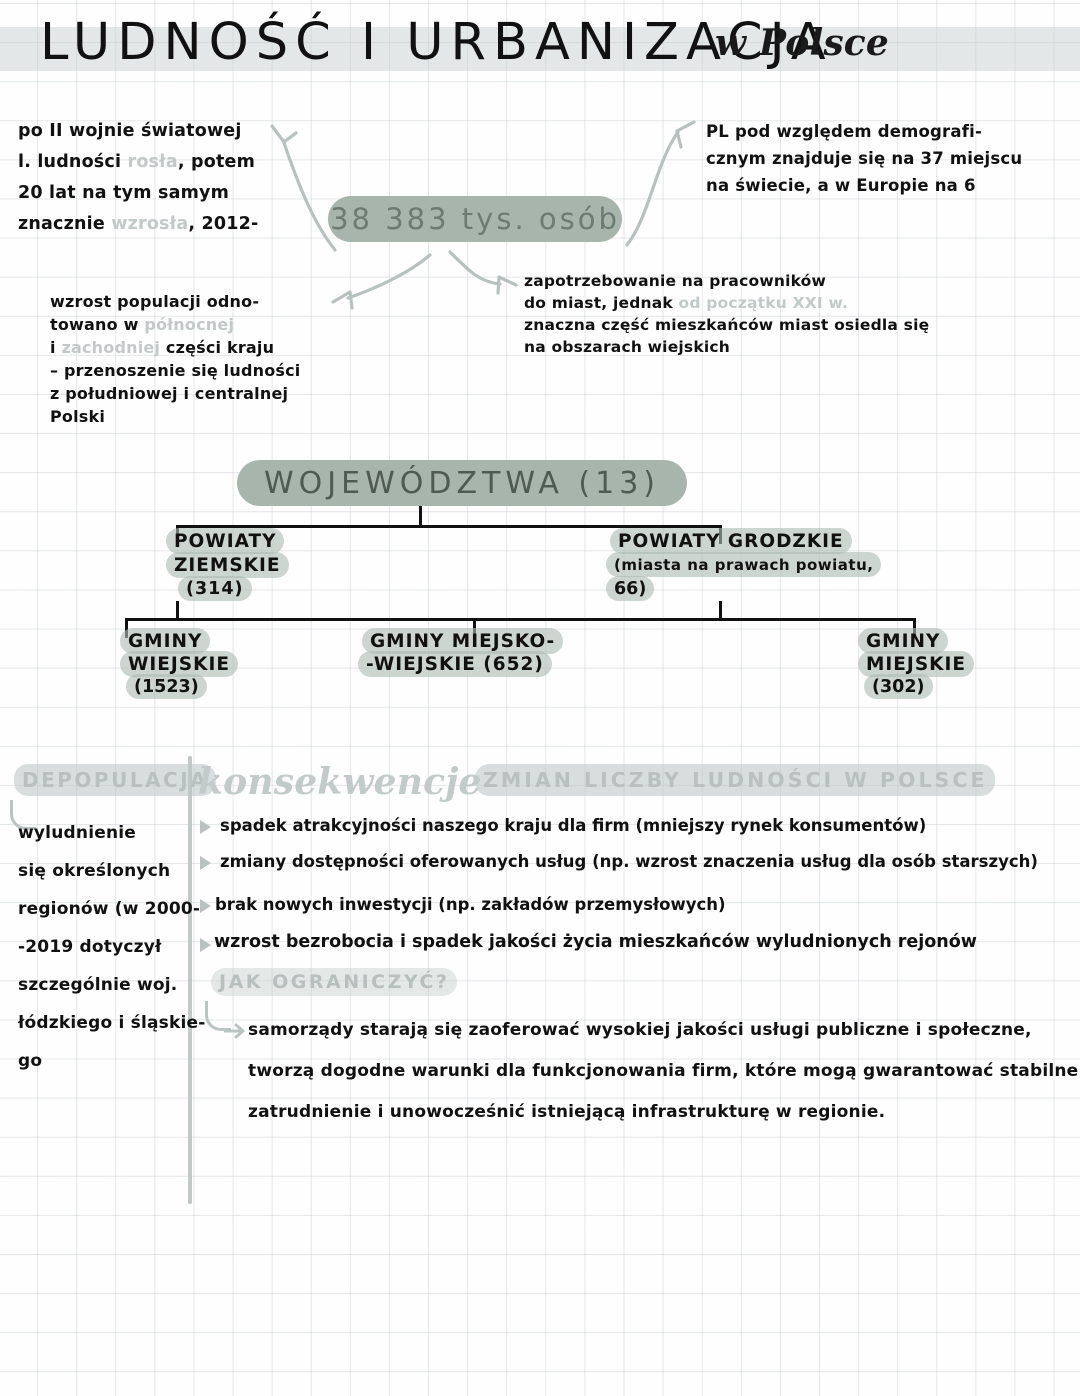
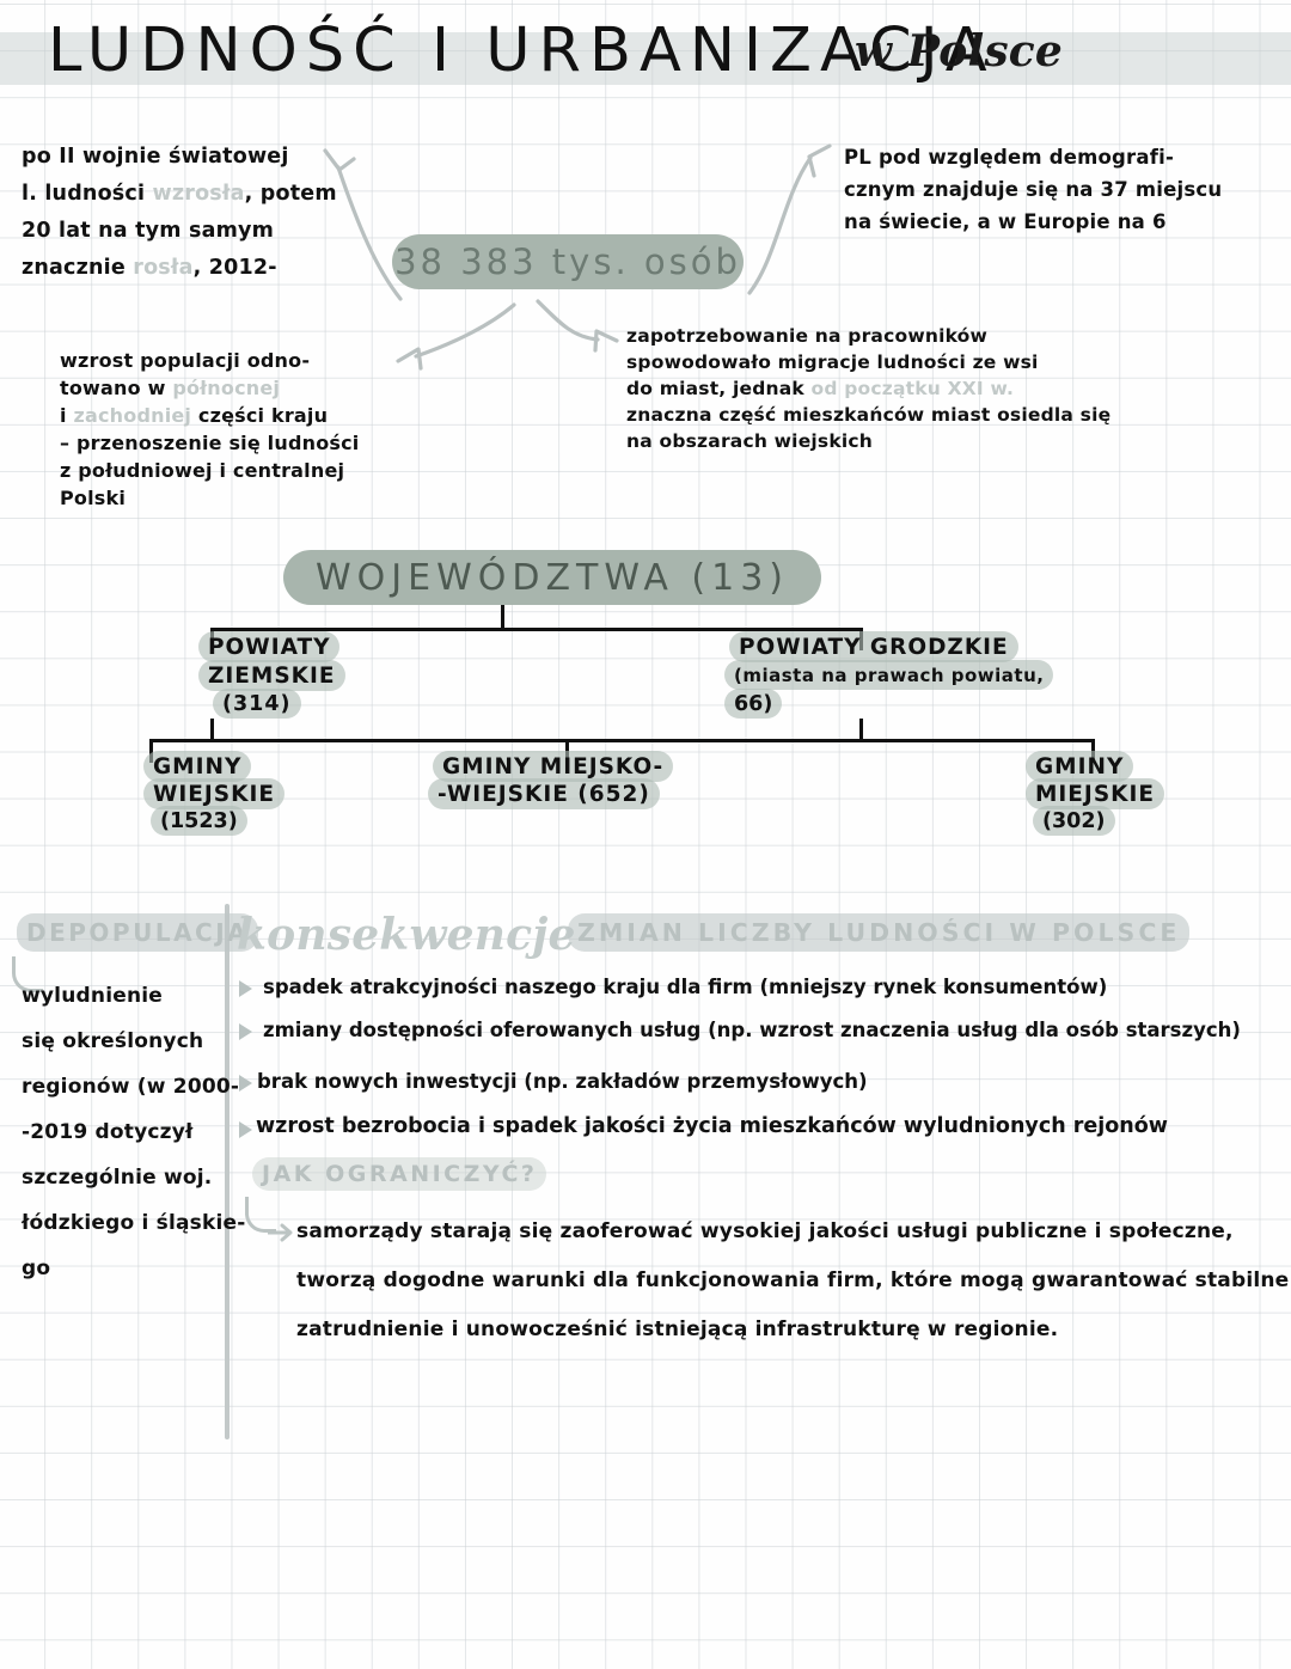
  LUDNOŚĆ I URBANIZACJA
  w Polsce
  po II wojnie światowej
- l. ludności rosła, potem
+ l. ludności wzrosła, potem
  20 lat na tym samym
- znacznie wzrosła, 2012-
+ znacznie rosła, 2012-
  wzrost populacji odno-
  towano w północnej
  i zachodniej części kraju
  – przenoszenie się ludności
  z południowej i centralnej
  Polski
  PL pod względem demografi-
  cznym znajduje się na 37 miejscu
  na świecie, a w Europie na 6
  zapotrzebowanie na pracowników
+ spowodowało migracje ludności ze wsi
  do miast, jednak od początku XXI w.
  znaczna część mieszkańców miast osiedla się
  na obszarach wiejskich
  38 383 tys. osób
  WOJEWÓDZTWA (13)
  POWIATY
  ZIEMSKIE
  (314)
  POWIATY GRODZKIE
  (miasta na prawach powiatu,
  66)
  GMINY
  WIEJSKIE
  (1523)
  GMINY MIEJSKO-
  -WIEJSKIE (652)
  GMINY
  MIEJSKIE
  (302)
  DEPOPULACJA
  konsekwencje
  ZMIAN LICZBY LUDNOŚCI W POLSCE
  wyludnienie
  się określonych
  regionów (w 2000-
  -2019 dotyczył
  szczególnie woj.
  łódzkiego i śląskie-
  go
  spadek atrakcyjności naszego kraju dla firm (mniejszy rynek konsumentów)
  zmiany dostępności oferowanych usług (np. wzrost znaczenia usług dla osób starszych)
  brak nowych inwestycji (np. zakładów przemysłowych)
  wzrost bezrobocia i spadek jakości życia mieszkańców wyludnionych rejonów
  JAK OGRANICZYĆ?
  samorządy starają się zaoferować wysokiej jakości usługi publiczne i społeczne,
  tworzą dogodne warunki dla funkcjonowania firm, które mogą gwarantować stabilne
  zatrudnienie i unowocześnić istniejącą infrastrukturę w regionie.
